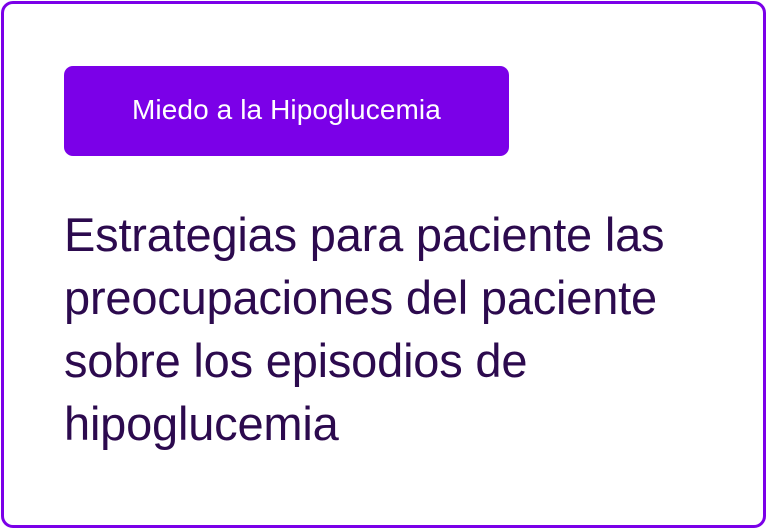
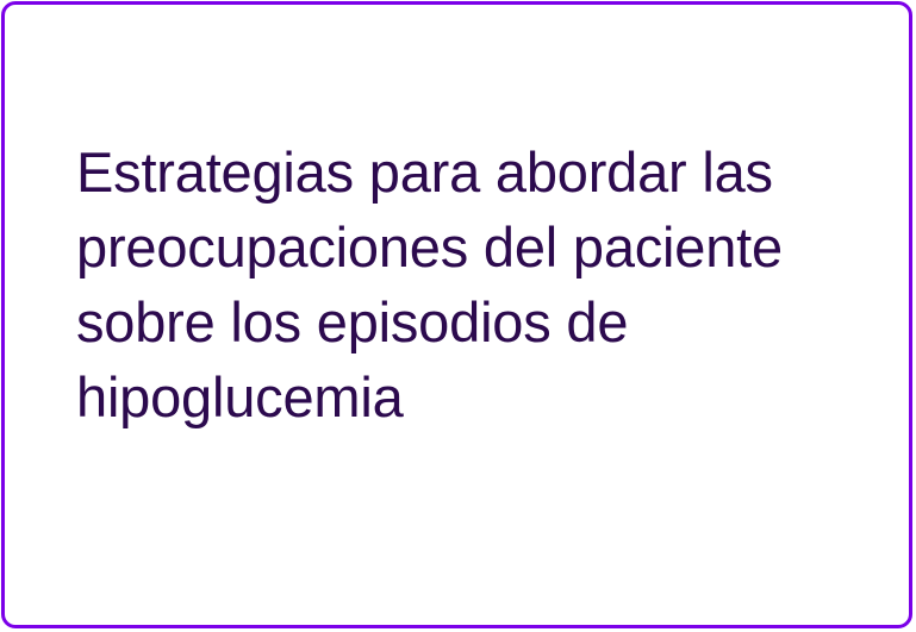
- Miedo a la Hipoglucemia
- Estrategias para paciente las preocupaciones del paciente sobre los episodios de hipoglucemia
+ Estrategias para abordar las preocupaciones del paciente sobre los episodios de hipoglucemia
